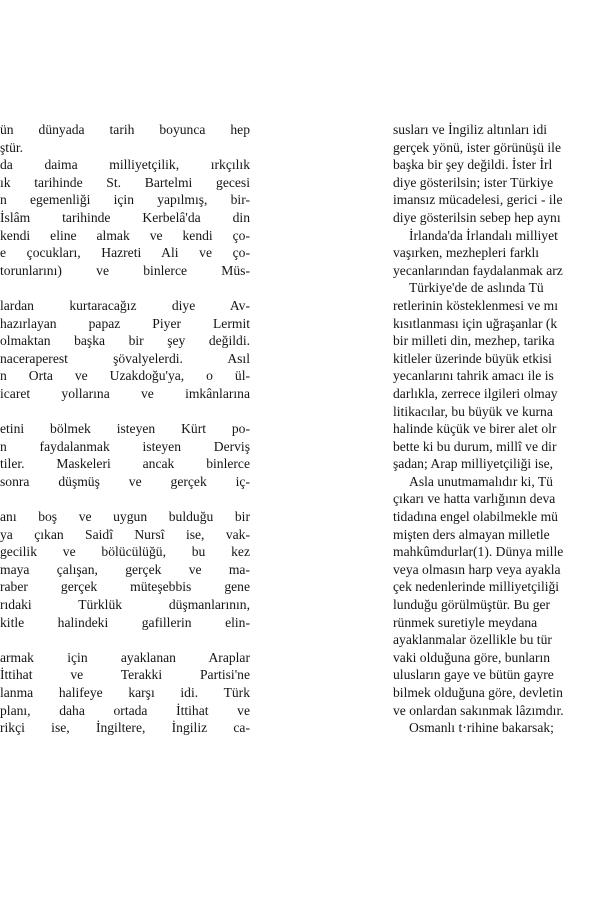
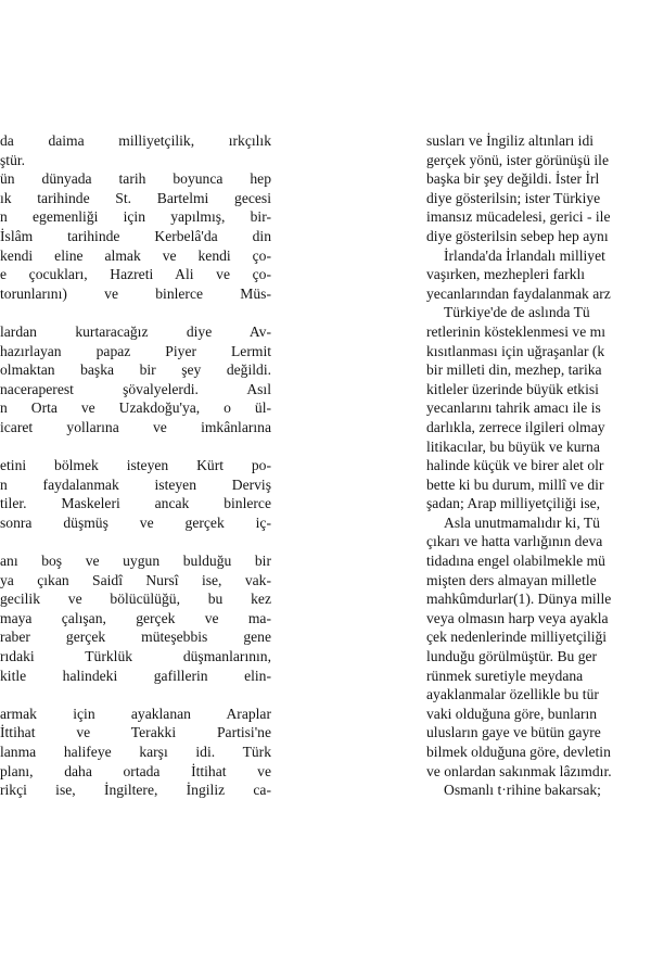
- ün dünyada tarih boyunca hep
+ da daima milliyetçilik, ırkçılık
  ştür.
- da daima milliyetçilik, ırkçılık
+ ün dünyada tarih boyunca hep
  ık tarihinde St. Bartelmi gecesi
  n egemenliği için yapılmış, bir-
  İslâm tarihinde Kerbelâ'da din
  kendi eline almak ve kendi ço-
  e çocukları, Hazreti Ali ve ço-
  torunlarını) ve binlerce Müs-
  lardan kurtaracağız diye Av-
  hazırlayan papaz Piyer Lermit
  olmaktan başka bir şey değildi.
  naceraperest şövalyelerdi. Asıl
  n Orta ve Uzakdoğu'ya, o ül-
  icaret yollarına ve imkânlarına
  etini bölmek isteyen Kürt po-
  n faydalanmak isteyen Derviş
  tiler. Maskeleri ancak binlerce
  sonra düşmüş ve gerçek iç-
  anı boş ve uygun bulduğu bir
  ya çıkan Saidî Nursî ise, vak-
  gecilik ve bölücülüğü, bu kez
  maya çalışan, gerçek ve ma-
  raber gerçek müteşebbis gene
  rıdaki Türklük düşmanlarının,
  kitle halindeki gafillerin elin-
  armak için ayaklanan Araplar
  İttihat ve Terakki Partisi'ne
  lanma halifeye karşı idi. Türk
  planı, daha ortada İttihat ve
  rikçi ise, İngiltere, İngiliz ca-
  susları ve İngiliz altınları idi
  gerçek yönü, ister görünüşü ile
  başka bir şey değildi. İster İrl
  diye gösterilsin; ister Türkiye
  imansız mücadelesi, gerici - ile
  diye gösterilsin sebep hep aynı
  İrlanda'da İrlandalı milliyet
  vaşırken, mezhepleri farklı
  yecanlarından faydalanmak arz
  Türkiye'de de aslında Tü
  retlerinin köstek­lenmesi ve mı
  kısıtlanması için uğraşanlar (k
  bir milleti din, mezhep, tarika
  kitleler üzerinde büyük etkisi
  yecanlarını tahrik amacı ile is
  darlıkla, zerrece ilgileri olmay
  litikacılar, bu büyük ve kurna
  halinde küçük ve birer alet olr
  bette ki bu durum, millî ve dir
  şadan; Arap milliyetçiliği ise,
  Asla unutmamalıdır ki, Tü
  çıkarı ve hatta varlığının deva
  tidadına engel olabilmekle mü
  mişten ders almayan milletle
  mahkûmdurlar(1). Dünya mille
  veya olmasın harp veya ayakla
  çek nedenlerinde milliyetçiliği
  lunduğu görülmüştür. Bu ger
  rünmek suretiyle meydana
  ayaklanmalar özellikle bu tür
  vaki olduğuna göre, bunların
  ulusların gaye ve bütün gayre
  bilmek olduğuna göre, devletin
  ve onlardan sakınmak lâzımdır.
  Osmanlı t·rihine bakarsak;
